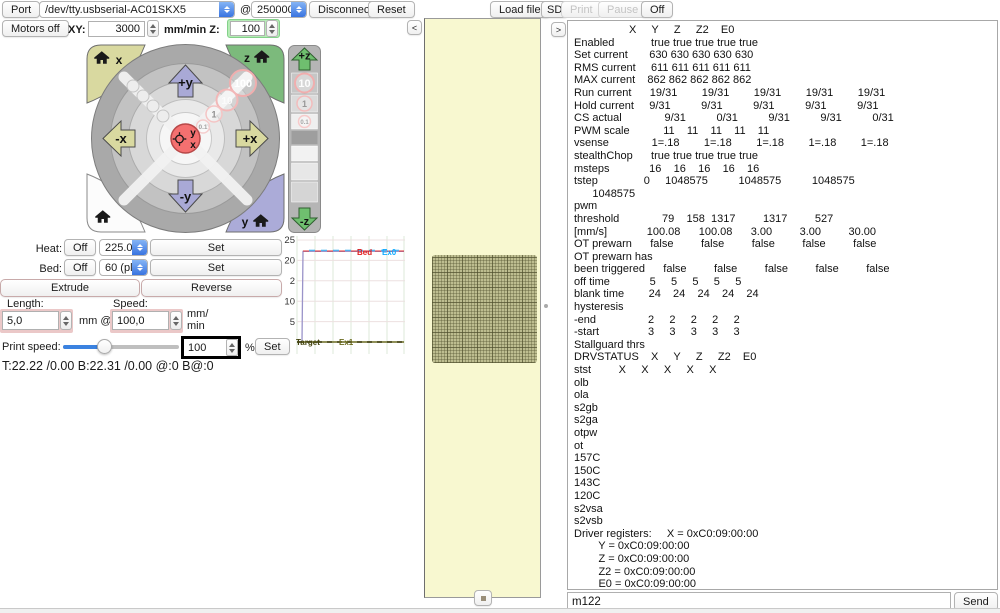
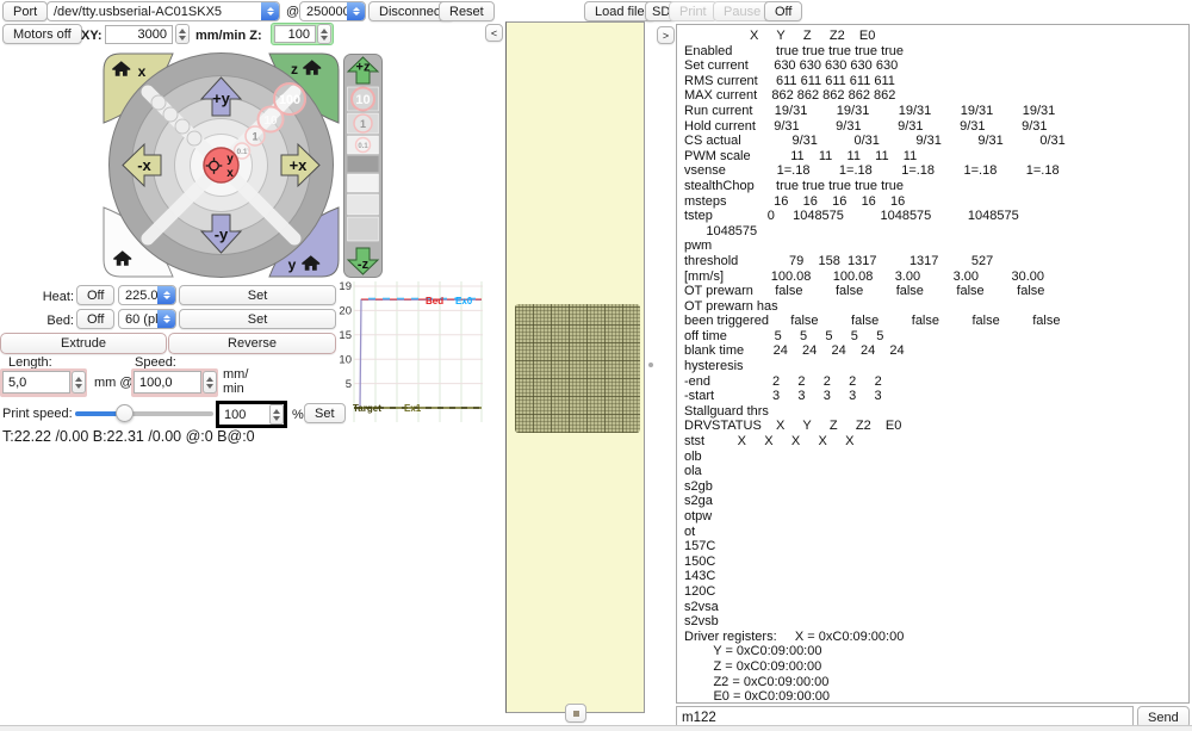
  Port
  /dev/tty.usbserial-AC01SKX5
  @
  25000
  Disconnec
  Reset
  Load file
  SD
  Print
  Pause
  Off
  Motors off
  XY:
  3000
  mm/min Z:
  100
  x
  z
  y
  +y
  -y
  -x
  +x
  100
  10
  1
  y
  x
  +z
  10
  1
  -z
  Heat:
  Off
  225.0
  Set
  Bed:
  Off
  Set
  Extrude
  Reverse
  Length:
  Speed:
  5,0
  mm @
  100,0
  mm/
  min
  Print speed:
  100
  %
  Set
  T:22.22 /0.00 B:22.31 /0.00 @:0 B@:0
- 25
+ 19
  20
- 2
+ 15
  10
  5
  Bed
  Ex0
  Target
  Ex1
  <
  >
  X Y Z Z2 E0
  Enabled true true true true true
  Set current 630 630 630 630 630
  RMS current 611 611 611 611 611
  MAX current 862 862 862 862 862
  Run current 19/31 19/31 19/31 19/31 19/31
  Hold current 9/31 9/31 9/31 9/31 9/31
  CS actual 9/31 0/31 9/31 9/31 0/31
  PWM scale 11 11 11 11 11
  vsense 1=.18 1=.18 1=.18 1=.18 1=.18
  stealthChop true true true true true
  msteps 16 16 16 16 16
  tstep 0 1048575 1048575 1048575
  1048575
  pwm
  threshold 79 158 1317 1317 527
  [mm/s] 100.08 100.08 3.00 3.00 30.00
  OT prewarn false false false false false
  OT prewarn has
  been triggered false false false false false
  off time 5 5 5 5 5
  blank time 24 24 24 24 24
  hysteresis
  -end 2 2 2 2 2
  -start 3 3 3 3 3
  Stallguard thrs
  DRVSTATUS X Y Z Z2 E0
  stst X X X X X
  olb
  ola
  s2gb
  s2ga
  otpw
  ot
  157C
  150C
  143C
  120C
  s2vsa
  s2vsb
  Driver registers: X = 0xC0:09:00:00
  Y = 0xC0:09:00:00
  Z = 0xC0:09:00:00
  Z2 = 0xC0:09:00:00
  E0 = 0xC0:09:00:00
  m122
  Send
